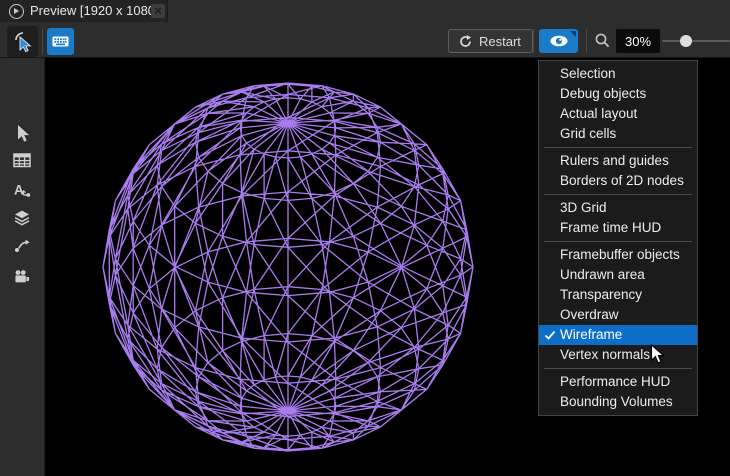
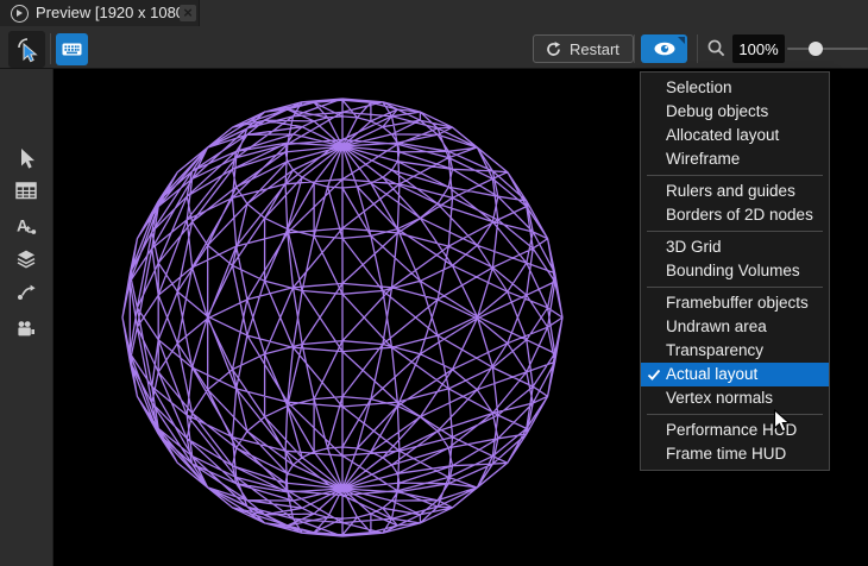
  Preview [1920 x 108
  ×
  Restart
- 30%
+ 100%
  A
  Selection
  Debug objects
+ Allocated layout
- Actual layout
+ Wireframe
- Grid cells
  Rulers and guides
  Borders of 2D nodes
  3D Grid
- Frame time HUD
+ Bounding Volumes
  Framebuffer objects
  Undrawn area
  Transparency
- Overdraw
- Wireframe
+ Actual layout
  Vertex normals
  Performance HUD
- Bounding Volumes
+ Frame time HUD
